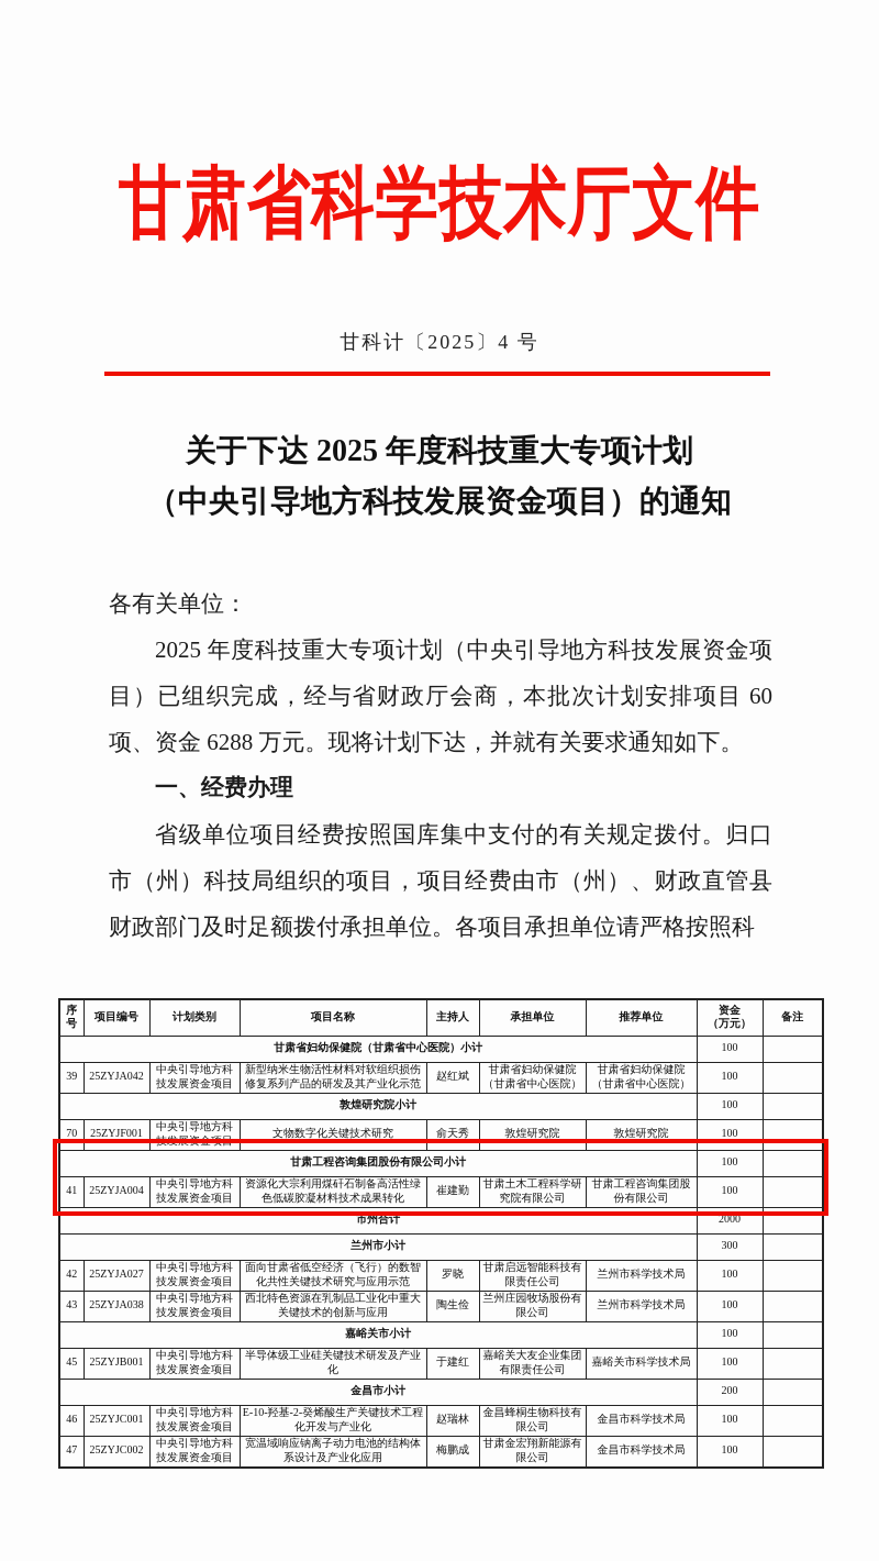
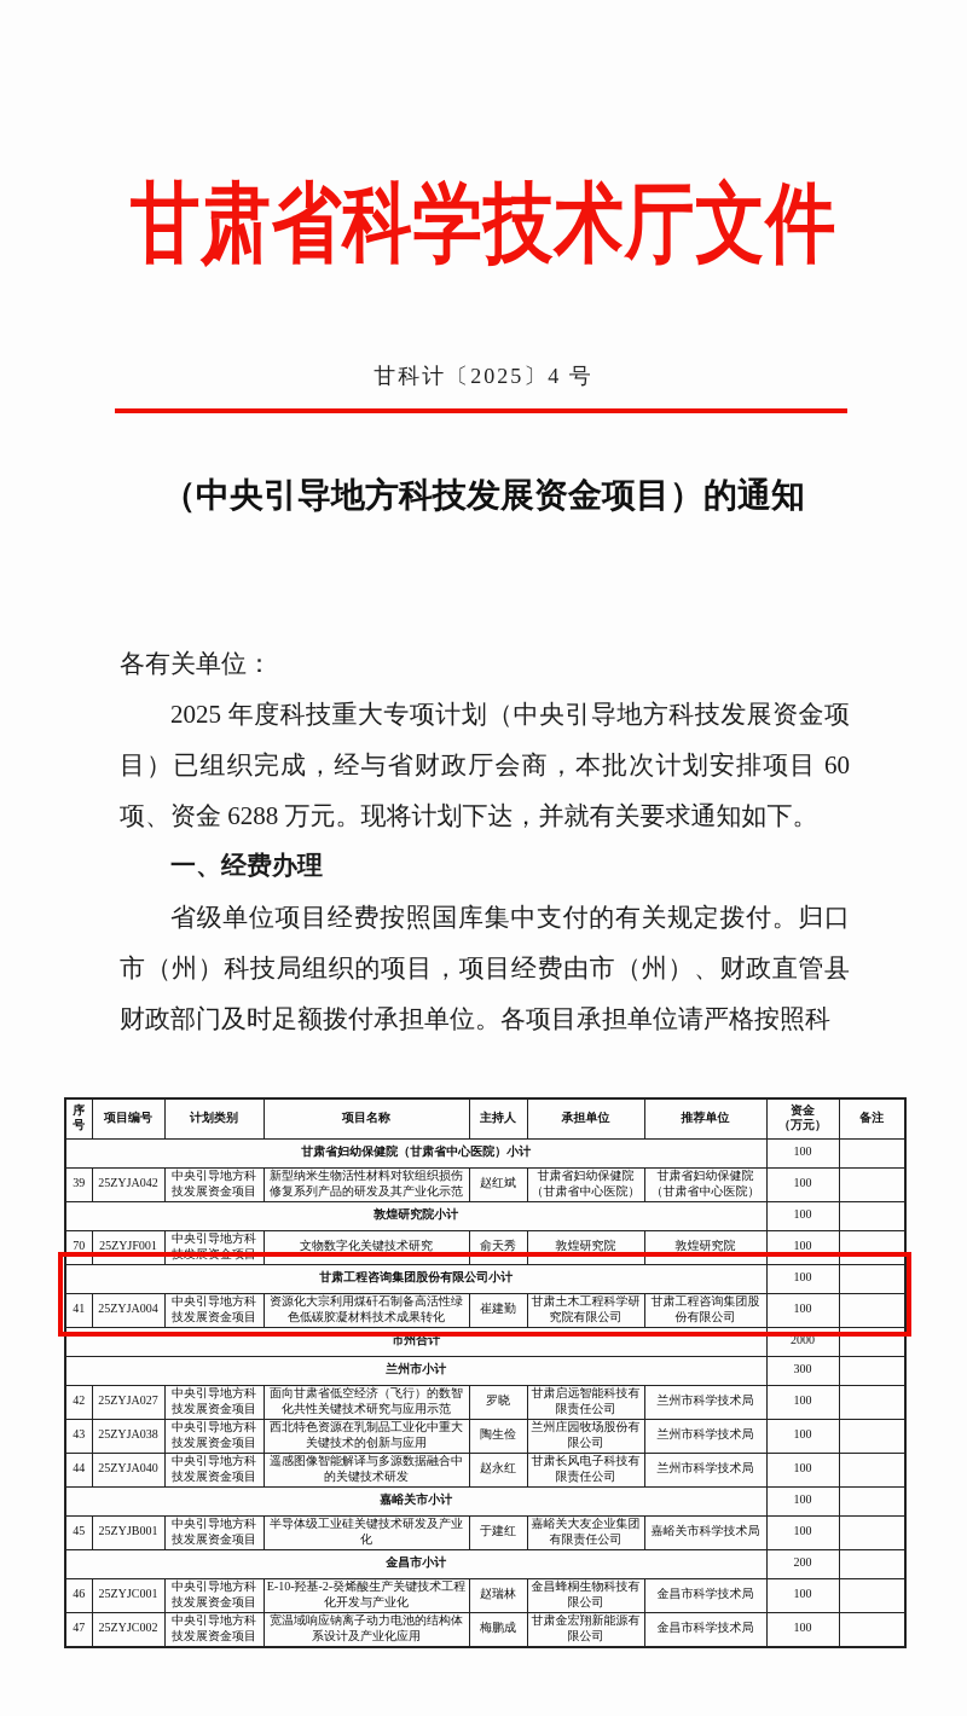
  甘肃省科学技术厅文件
  甘科计〔2025〕4 号
- 关于下达 2025 年度科技重大专项计划
  （中央引导地方科技发展资金项目）的通知
  各有关单位：
  2025 年度科技重大专项计划（中央引导地方科技发展资金项目）已组织完成，经与省财政厅会商，本批次计划安排项目 60 项、资金 6288 万元。现将计划下达，并就有关要求通知如下。
  一、经费办理
  省级单位项目经费按照国库集中支付的有关规定拨付。归口市（州）科技局组织的项目，项目经费由市（州）、财政直管县财政部门及时足额拨付承担单位。各项目承担单位请严格按照科
  序号	项目编号	计划类别	项目名称	主持人	承担单位	推荐单位	资金 （万元）	备注
  甘肃省妇幼保健院（甘肃省中心医院）小计	100
  39	25ZYJA042	中央引导地方科技发展资金项目	新型纳米生物活性材料对软组织损伤修复系列产品的研发及其产业化示范	赵红斌	甘肃省妇幼保健院（甘肃省中心医院）	甘肃省妇幼保健院（甘肃省中心医院）	100
  敦煌研究院小计	100
  70	25ZYJF001	中央引导地方科技发展资金项目	文物数字化关键技术研究	俞天秀	敦煌研究院	敦煌研究院	100
  甘肃工程咨询集团股份有限公司小计	100
  41	25ZYJA004	中央引导地方科技发展资金项目	资源化大宗利用煤矸石制备高活性绿色低碳胶凝材料技术成果转化	崔建勤	甘肃土木工程科学研究院有限公司	甘肃工程咨询集团股份有限公司	100
  市州合计	2000
  兰州市小计	300
  42	25ZYJA027	中央引导地方科技发展资金项目	面向甘肃省低空经济（飞行）的数智化共性关键技术研究与应用示范	罗晓	甘肃启远智能科技有限责任公司	兰州市科学技术局	100
  43	25ZYJA038	中央引导地方科技发展资金项目	西北特色资源在乳制品工业化中重大关键技术的创新与应用	陶生俭	兰州庄园牧场股份有限公司	兰州市科学技术局	100
+ 44	25ZYJA040	中央引导地方科技发展资金项目	遥感图像智能解译与多源数据融合中的关键技术研发	赵永红	甘肃长风电子科技有限责任公司	兰州市科学技术局	100
  嘉峪关市小计	100
  45	25ZYJB001	中央引导地方科技发展资金项目	半导体级工业硅关键技术研发及产业化	于建红	嘉峪关大友企业集团有限责任公司	嘉峪关市科学技术局	100
  金昌市小计	200
  46	25ZYJC001	中央引导地方科技发展资金项目	E-10-羟基-2-癸烯酸生产关键技术工程化开发与产业化	赵瑞林	金昌蜂桐生物科技有限公司	金昌市科学技术局	100
  47	25ZYJC002	中央引导地方科技发展资金项目	宽温域响应钠离子动力电池的结构体系设计及产业化应用	梅鹏成	甘肃金宏翔新能源有限公司	金昌市科学技术局	100
